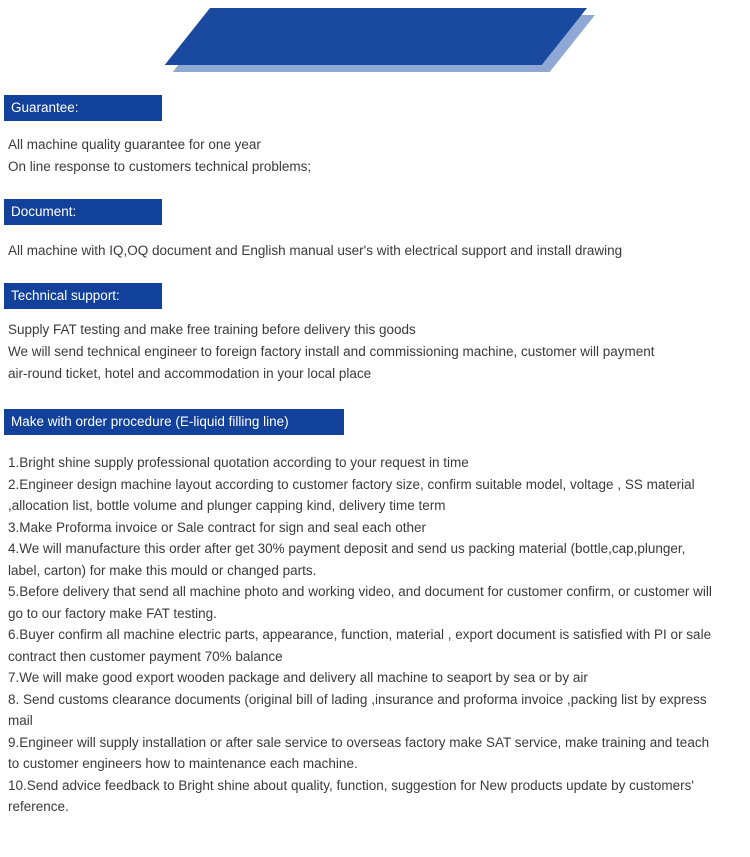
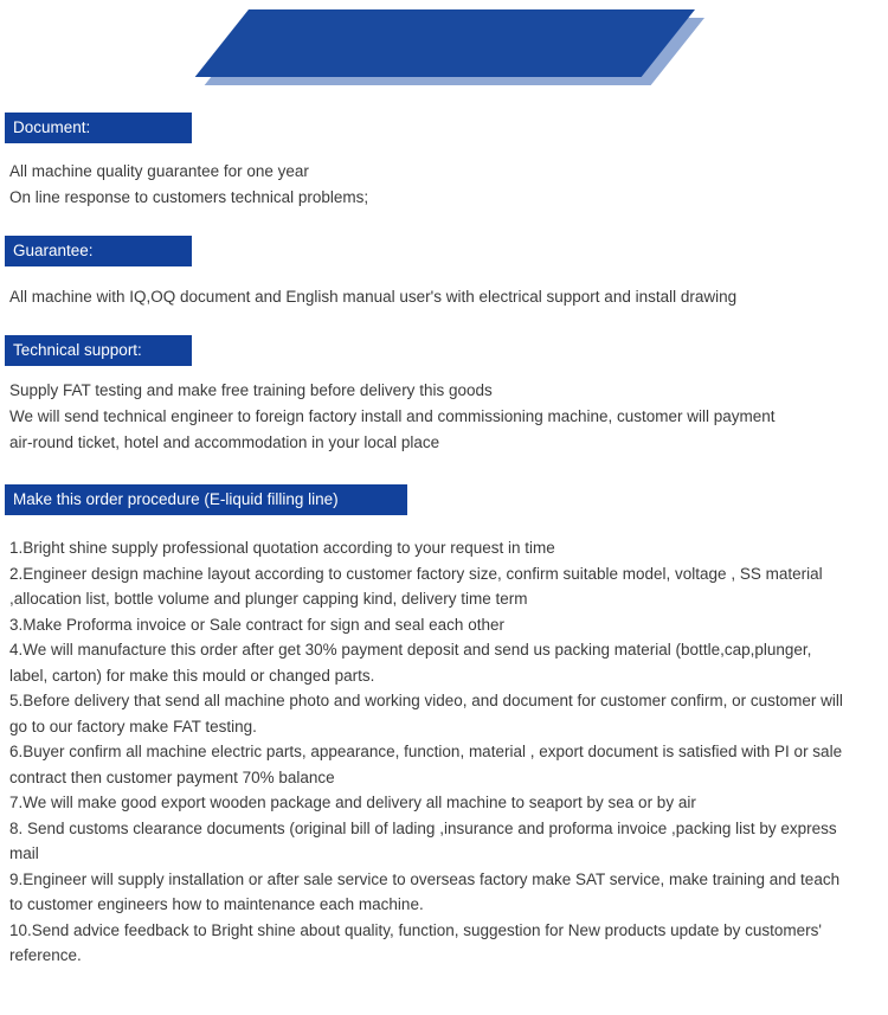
- Guarantee:
+ Document:
  All machine quality guarantee for one year
  On line response to customers technical problems;
- Document:
+ Guarantee:
  All machine with IQ,OQ document and English manual user's with electrical support and install drawing
  Technical support:
  Supply FAT testing and make free training before delivery this goods
  We will send technical engineer to foreign factory install and commissioning machine, customer will payment
  air-round ticket, hotel and accommodation in your local place
- Make with order procedure (E-liquid filling line)
+ Make this order procedure (E-liquid filling line)
  1.Bright shine supply professional quotation according to your request in time
  2.Engineer design machine layout according to customer factory size, confirm suitable model, voltage , SS material
  ,allocation list, bottle volume and plunger capping kind, delivery time term
  3.Make Proforma invoice or Sale contract for sign and seal each other
  4.We will manufacture this order after get 30% payment deposit and send us packing material (bottle,cap,plunger,
  label, carton) for make this mould or changed parts.
  5.Before delivery that send all machine photo and working video, and document for customer confirm, or customer will
  go to our factory make FAT testing.
  6.Buyer confirm all machine electric parts, appearance, function, material , export document is satisfied with PI or sale
  contract then customer payment 70% balance
  7.We will make good export wooden package and delivery all machine to seaport by sea or by air
  8. Send customs clearance documents (original bill of lading ,insurance and proforma invoice ,packing list by express
  mail
  9.Engineer will supply installation or after sale service to overseas factory make SAT service, make training and teach
  to customer engineers how to maintenance each machine.
  10.Send advice feedback to Bright shine about quality, function, suggestion for New products update by customers'
  reference.
